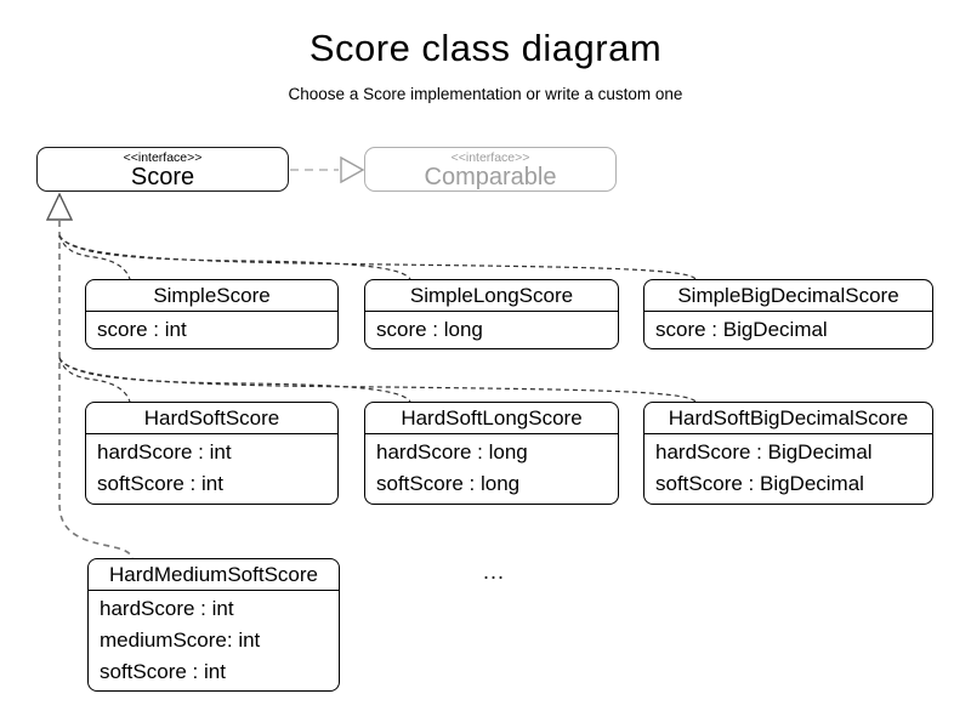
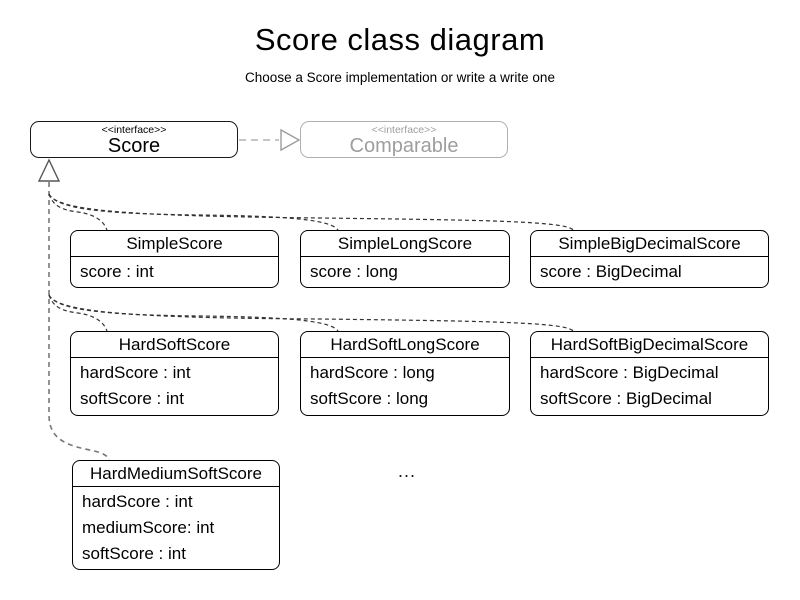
  Score class diagram
- Choose a Score implementation or write a custom one
+ Choose a Score implementation or write a write one
  <<interface>>
  Score
  <<interface>>
  Comparable
  SimpleScore
  score : int
  SimpleLongScore
  score : long
  SimpleBigDecimalScore
  score : BigDecimal
  HardSoftScore
  hardScore : int
  softScore : int
  HardSoftLongScore
  hardScore : long
  softScore : long
  HardSoftBigDecimalScore
  hardScore : BigDecimal
  softScore : BigDecimal
  HardMediumSoftScore
  hardScore : int
  mediumScore: int
  softScore : int
  ...
